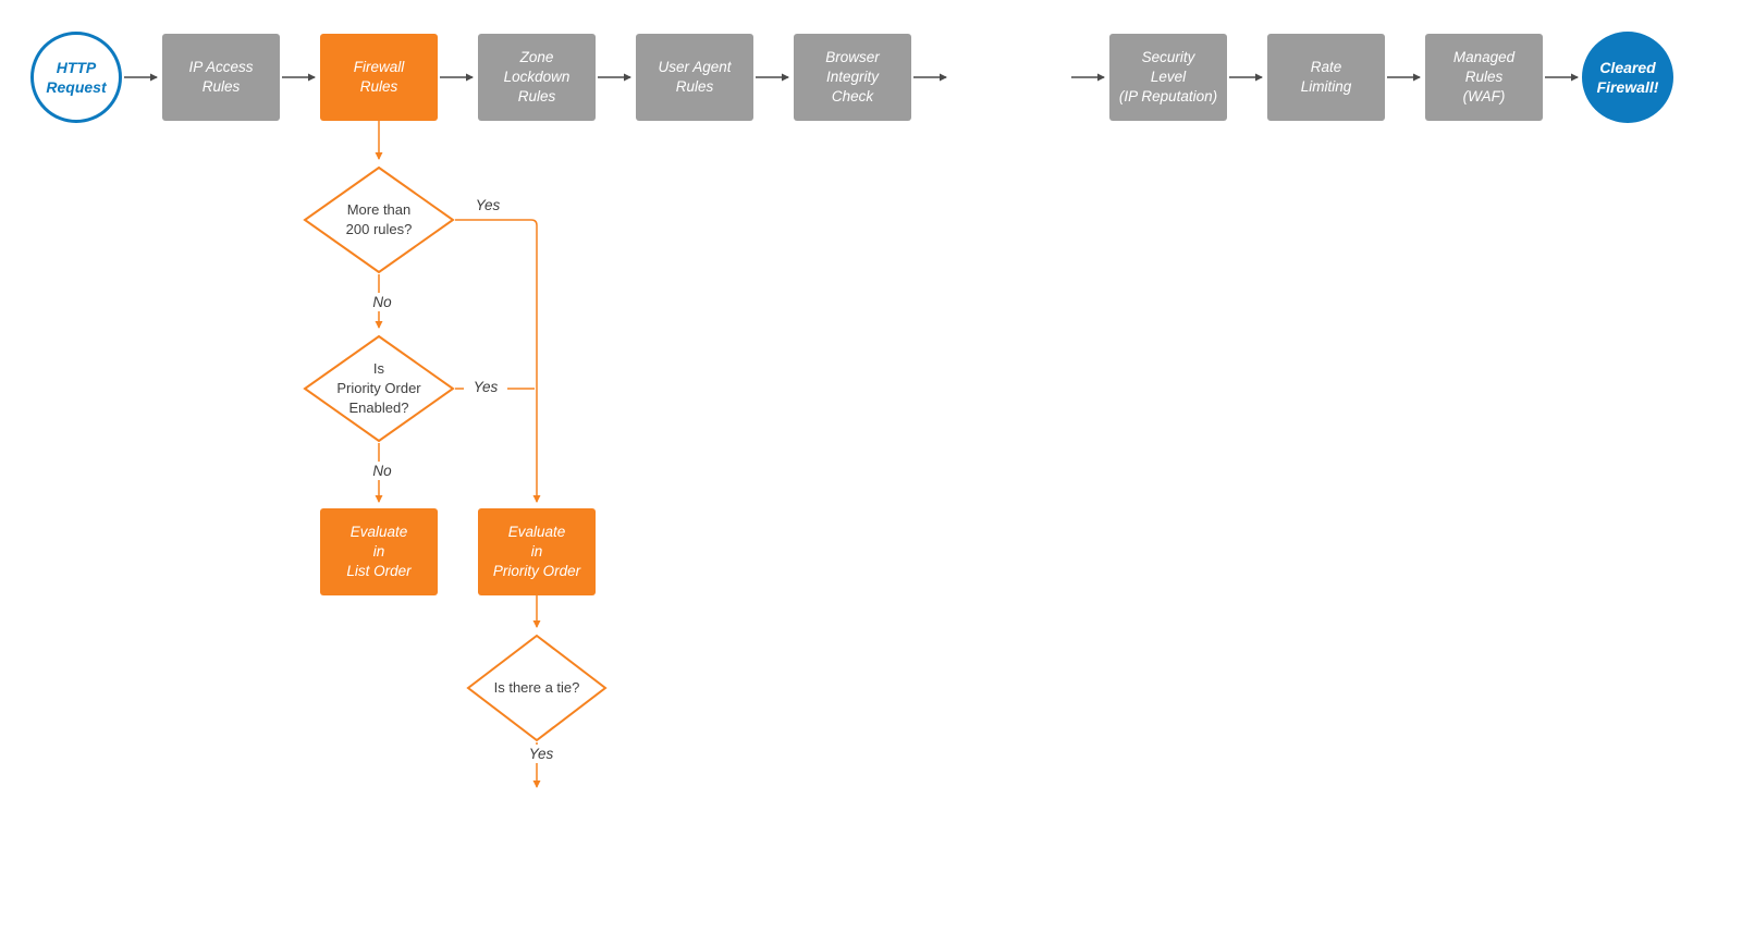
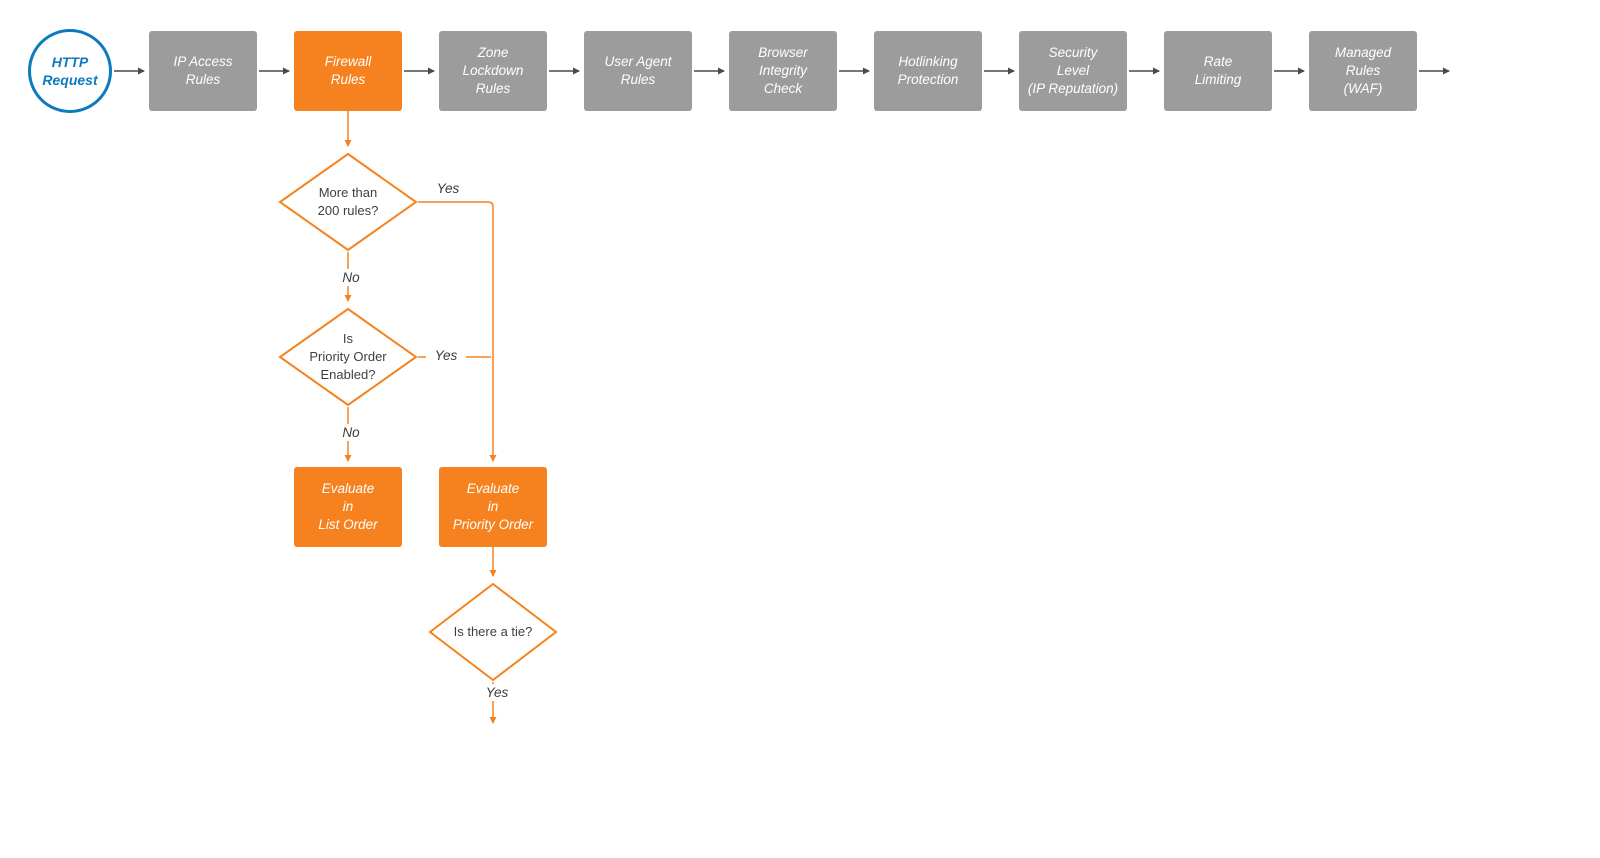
  HTTP
  Request
  IP Access
  Rules
  Firewall
  Rules
  Zone
  Lockdown
  Rules
  User Agent
  Rules
  Browser
  Integrity
  Check
+ Hotlinking
+ Protection
  Security
  Level
  (IP Reputation)
  Rate
  Limiting
  Managed
  Rules
  (WAF)
- Cleared
- Firewall!
  More than
  200 rules?
  Is
  Priority Order
  Enabled?
  Is there a tie?
  Evaluate
  in
  List Order
  Evaluate
  in
  Priority Order
  Yes
  No
  Yes
  No
  Yes
